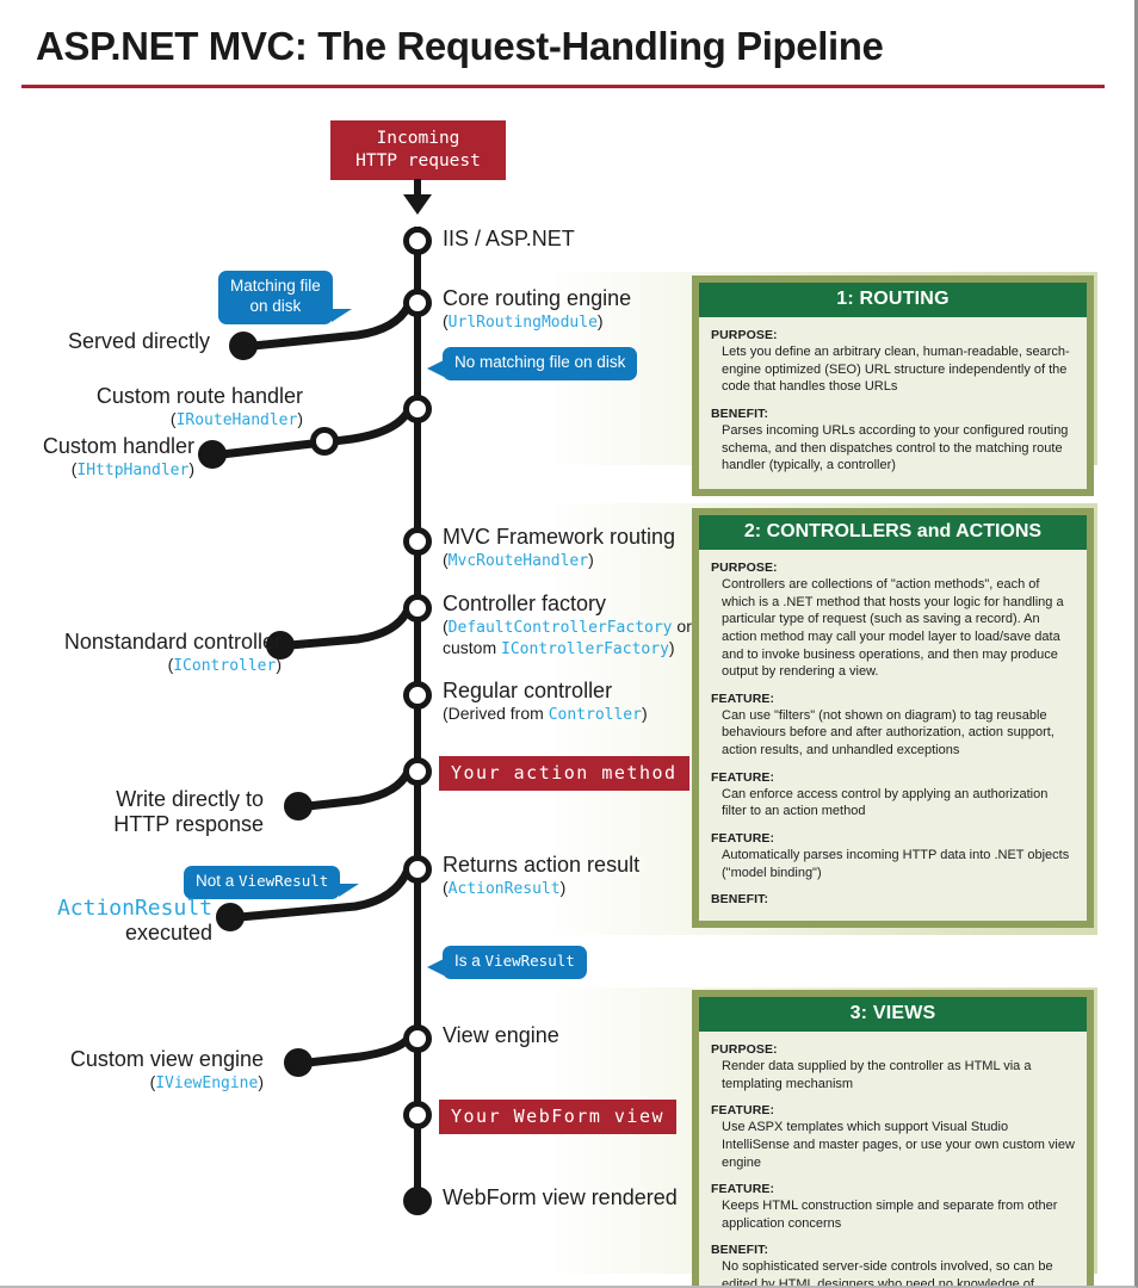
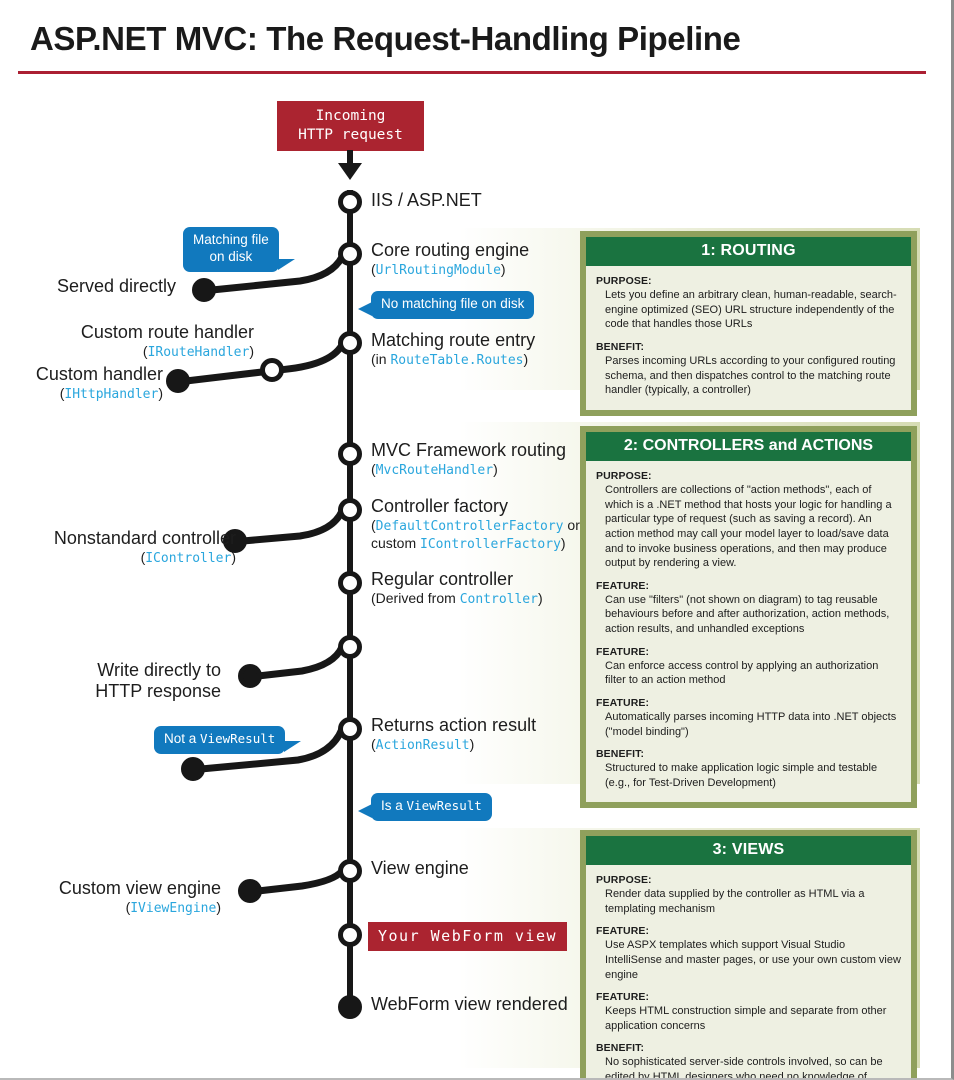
  ASP.NET MVC: The Request-Handling Pipeline
  1: ROUTING
  PURPOSE:
  Lets you define an arbitrary clean, human-readable, search-engine optimized (SEO) URL structure independently of the code that handles those URLs
  BENEFIT:
  Parses incoming URLs according to your configured routing schema, and then dispatches control to the matching route handler (typically, a controller)
  2: CONTROLLERS and ACTIONS
  PURPOSE:
  Controllers are collections of "action methods", each of which is a .NET method that hosts your logic for handling a particular type of request (such as saving a record). An action method may call your model layer to load/save data and to invoke business operations, and then may produce output by rendering a view.
  FEATURE:
- Can use "filters" (not shown on diagram) to tag reusable behaviours before and after authorization, action support, action results, and unhandled exceptions
+ Can use "filters" (not shown on diagram) to tag reusable behaviours before and after authorization, action methods, action results, and unhandled exceptions
  FEATURE:
  Can enforce access control by applying an authorization filter to an action method
  FEATURE:
  Automatically parses incoming HTTP data into .NET objects ("model binding")
  BENEFIT:
+ Structured to make application logic simple and testable (e.g., for Test-Driven Development)
  3: VIEWS
  PURPOSE:
  Render data supplied by the controller as HTML via a templating mechanism
  FEATURE:
  Use ASPX templates which support Visual Studio IntelliSense and master pages, or use your own custom view engine
  FEATURE:
  Keeps HTML construction simple and separate from other application concerns
  BENEFIT:
  Incoming
  HTTP request
  IIS / ASP.NET
  Core routing engine
  (UrlRoutingModule)
+ Matching route entry
+ (in RouteTable.Routes)
  MVC Framework routing
  (MvcRouteHandler)
  Controller factory
  (DefaultControllerFactory or
  custom IControllerFactory)
  Regular controller
  (Derived from Controller)
  Returns action result
  (ActionResult)
  View engine
  WebForm view rendered
- Your action method
  Your WebForm view
  Matching file
  on disk
  No matching file on disk
  Not a ViewResult
  Is a ViewResult
  Served directly
  Custom route handler
  (IRouteHandler)
  Custom handler
  (IHttpHandler)
  Nonstandard controller
  (IController)
  Write directly to
  HTTP response
- ActionResult
- executed
  Custom view engine
  (IViewEngine)
